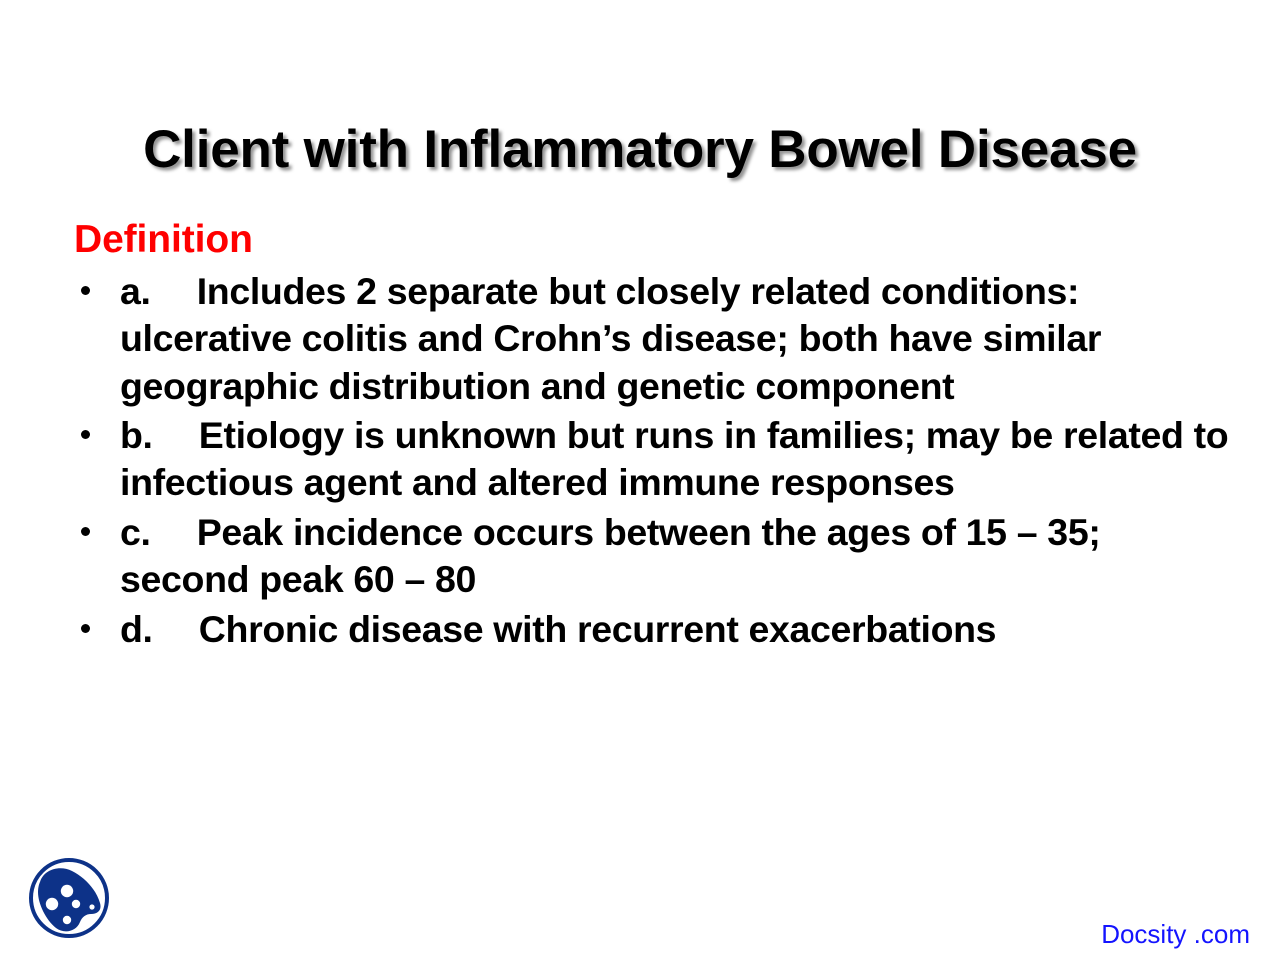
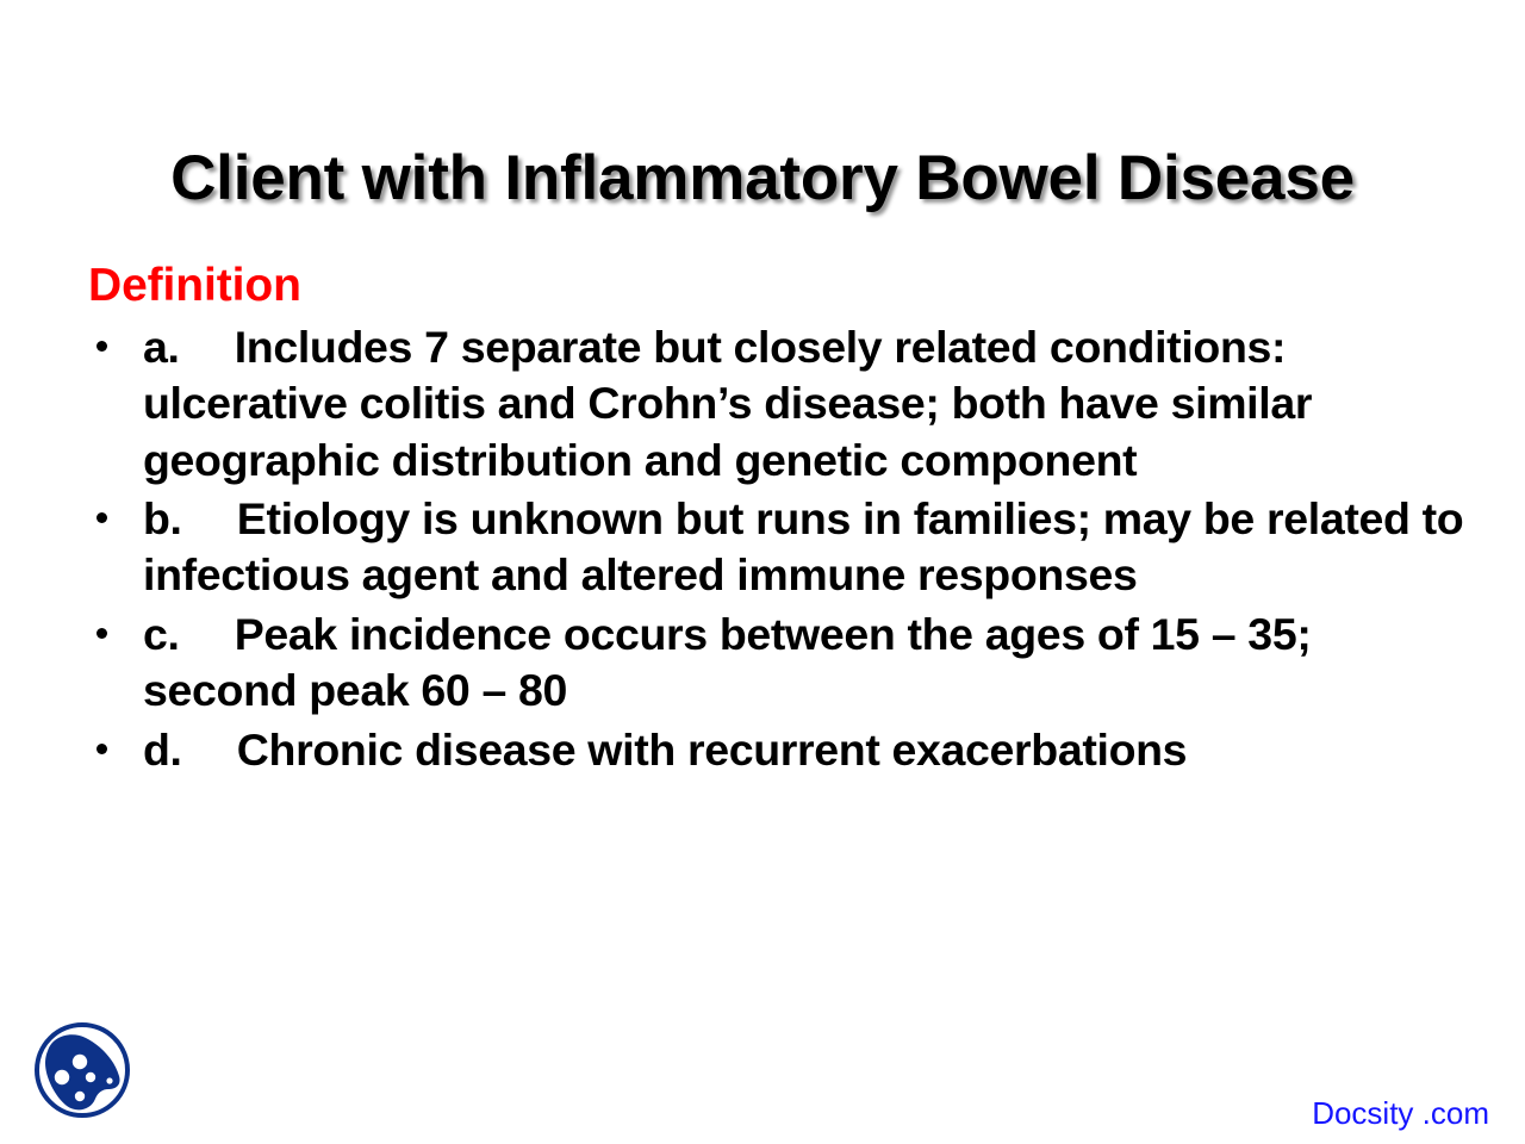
  Client with Inflammatory Bowel Disease
  Definition
- a. Includes 2 separate but closely related conditions: ulcerative colitis and Crohn’s disease; both have similar geographic distribution and genetic component
+ a. Includes 7 separate but closely related conditions: ulcerative colitis and Crohn’s disease; both have similar geographic distribution and genetic component
  b. Etiology is unknown but runs in families; may be related to infectious agent and altered immune responses
  c. Peak incidence occurs between the ages of 15 – 35; second peak 60 – 80
  d. Chronic disease with recurrent exacerbations
  Docsity .com
